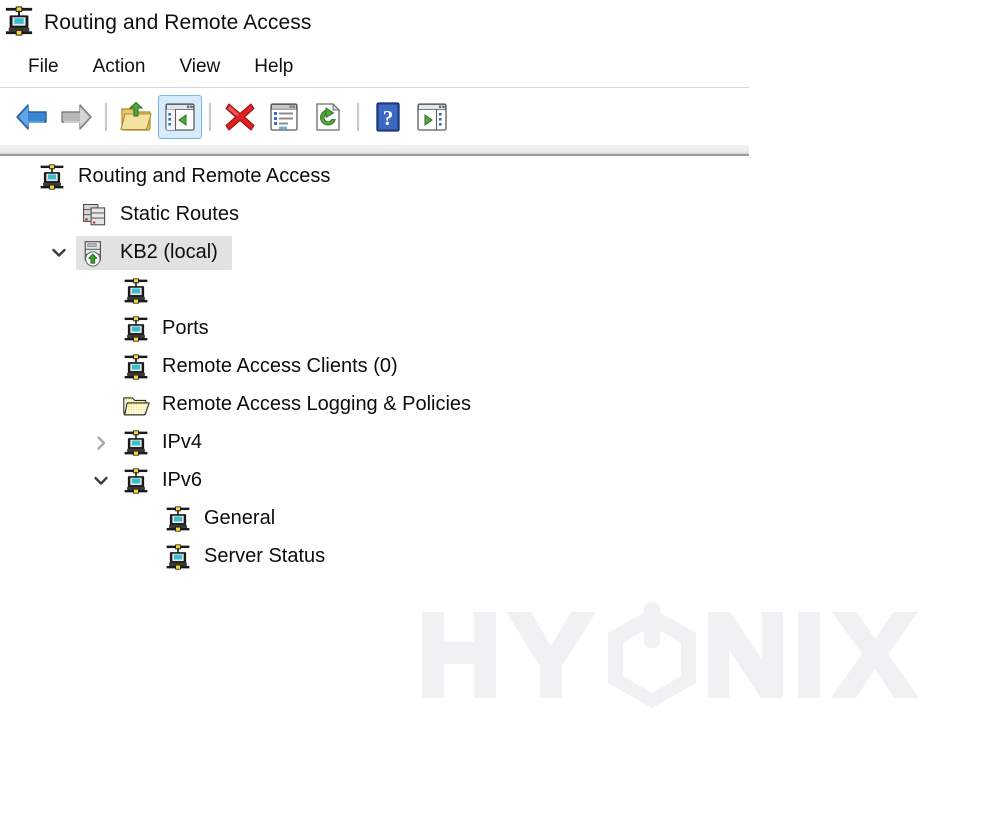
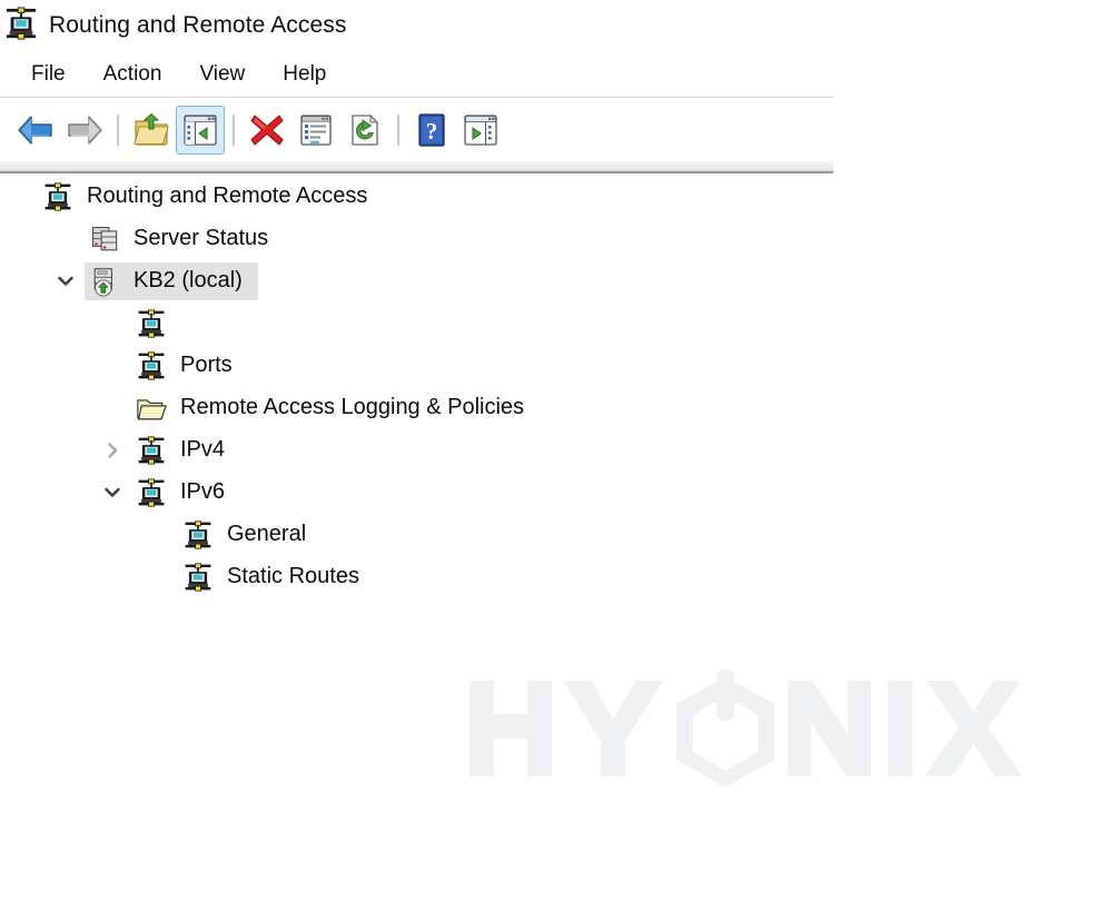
  Routing and Remote Access
  File
  Action
  View
  Help
  ?
  Routing and Remote Access
- Static Routes
+ Server Status
  KB2 (local)
  Ports
- Remote Access Clients (0)
  Remote Access Logging & Policies
  IPv4
  IPv6
  General
- Server Status
+ Static Routes
